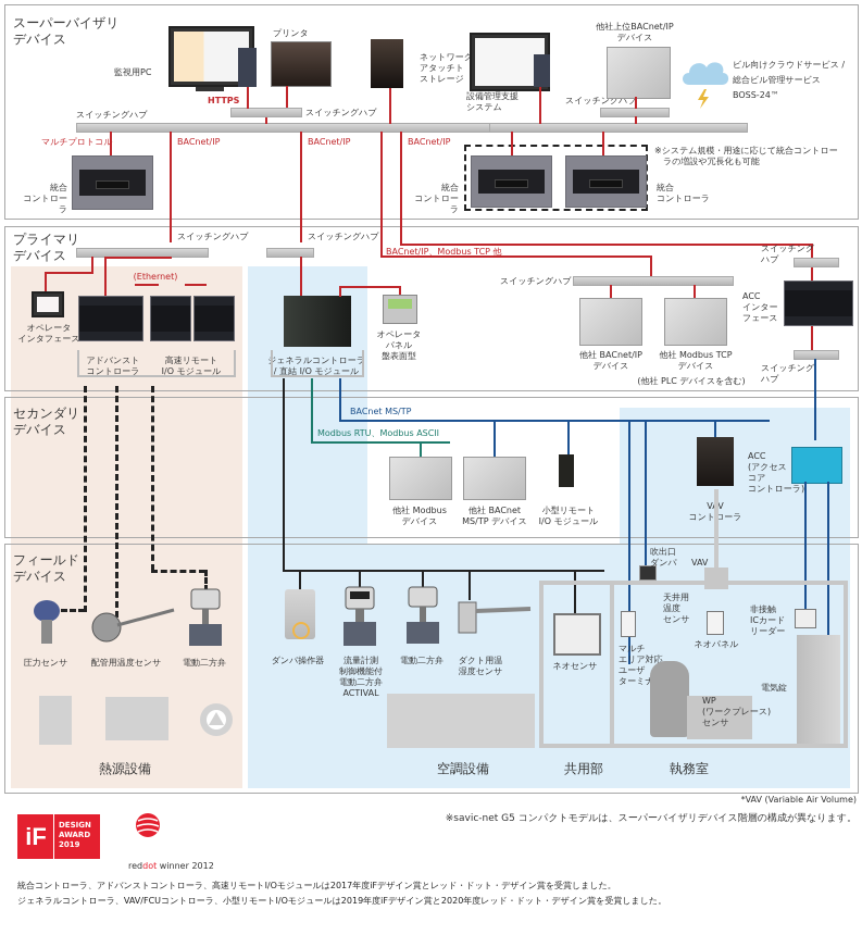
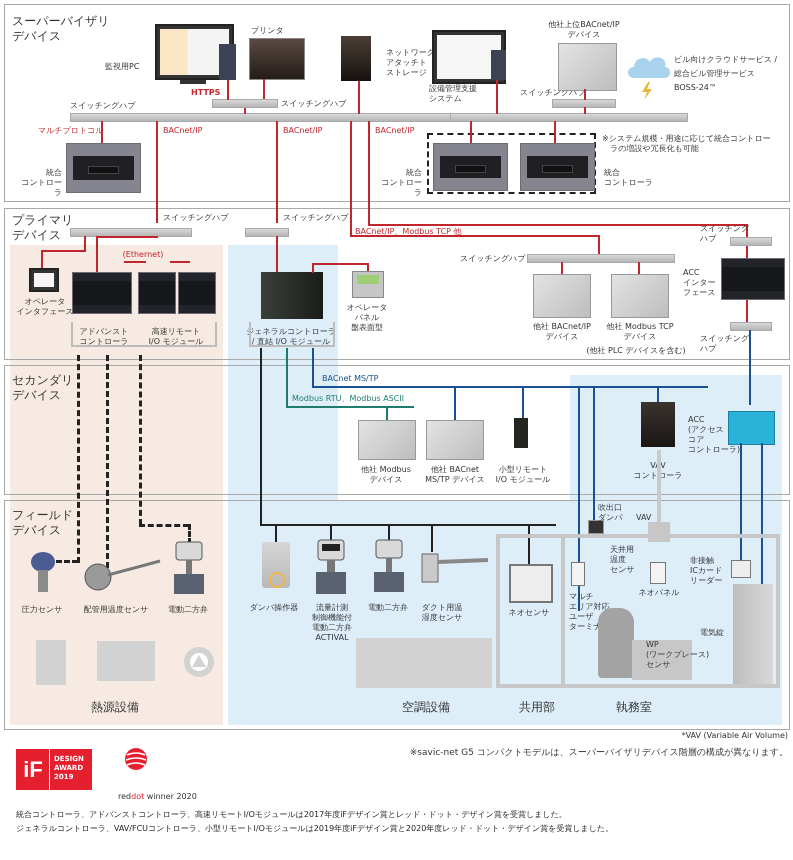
  スーパーバイザリ
  デバイス
  プライマリ
  デバイス
  セカンダリ
  デバイス
  フィールド
  デバイス
  スイッチングハブ
  スイッチングハブ
  スイッチングハブ
  監視用PC
  HTTPS
  プリンタ
  ネットワーク
  アタッチト
  ストレージ
  設備管理支援
  システム
  他社上位BACnet/IP
  デバイス
  ビル向けクラウドサービス /
  総合ビル管理サービス
  BOSS-24™
  マルチプロトコル
  統合
  コントローラ
  BACnet/IP
  BACnet/IP
  BACnet/IP
  統合
  コントローラ
  統合
  コントローラ
  ※システム規模・用途に応じて統合コントロー
  ラの増設や冗長化も可能
  スイッチングハブ
  スイッチングハブ
  BACnet/IP、Modbus TCP 他
  スイッチングハブ
  スイッチング
  ハブ
  スイッチング
  ハブ
  オペレータ
  インタフェース
  (Ethernet)
  アドバンスト
  コントローラ
  高速リモート
  I/O モジュール
  ジェネラルコントローラ
  / 直結 I/O モジュール
  オペレータ
  パネル
  盤表面型
  他社 BACnet/IP
  デバイス
  他社 Modbus TCP
  デバイス
  (他社 PLC デバイスを含む)
  ACC
  インター
  フェース
  BACnet MS/TP
  Modbus RTU、Modbus ASCII
  他社 Modbus
  デバイス
  他社 BACnet
  MS/TP デバイス
  小型リモート
  I/O モジュール
  コントローラ
  ACC
  (アクセス
  コア
  コントローラ)
  圧力センサ
  配管用温度センサ
  電動二方弁
  熱源設備
  ダンパ操作器
  流量計測
  制御機能付
  電動二方弁
  ACTIVAL
  電動二方弁
  ダクト用温
  湿度センサ
  空調設備
  ネオセンサ
  共用部
  吹出口
  ダンパ
  VAV
  天井用
  温度
  センサ
  マルチ
  エリア対応
  ユーザ
  ネオパネル
  非接触
  ICカード
  リーダー
  電気錠
  WP
  (ワークプレース)
  センサ
  執務室
  *VAV (Variable Air Volume)
  ※savic-net G5 コンパクトモデルは、スーパーバイザリデバイス階層の構成が異なります。
  iF
  DESIGN
  AWARD
  2019
- reddot winner 2012
+ reddot winner 2020
  統合コントローラ、アドバンストコントローラ、高速リモートI/Oモジュールは2017年度iFデザイン賞とレッド・ドット・デザイン賞を受賞しました。
  ジェネラルコントローラ、VAV/FCUコントローラ、小型リモートI/Oモジュールは2019年度iFデザイン賞と2020年度レッド・ドット・デザイン賞を受賞しました。
